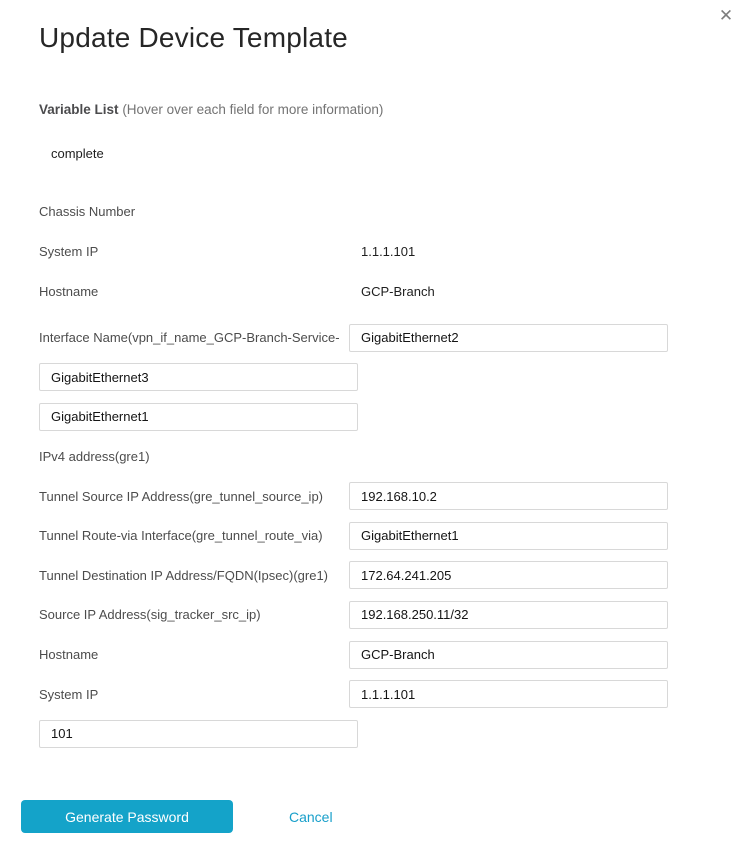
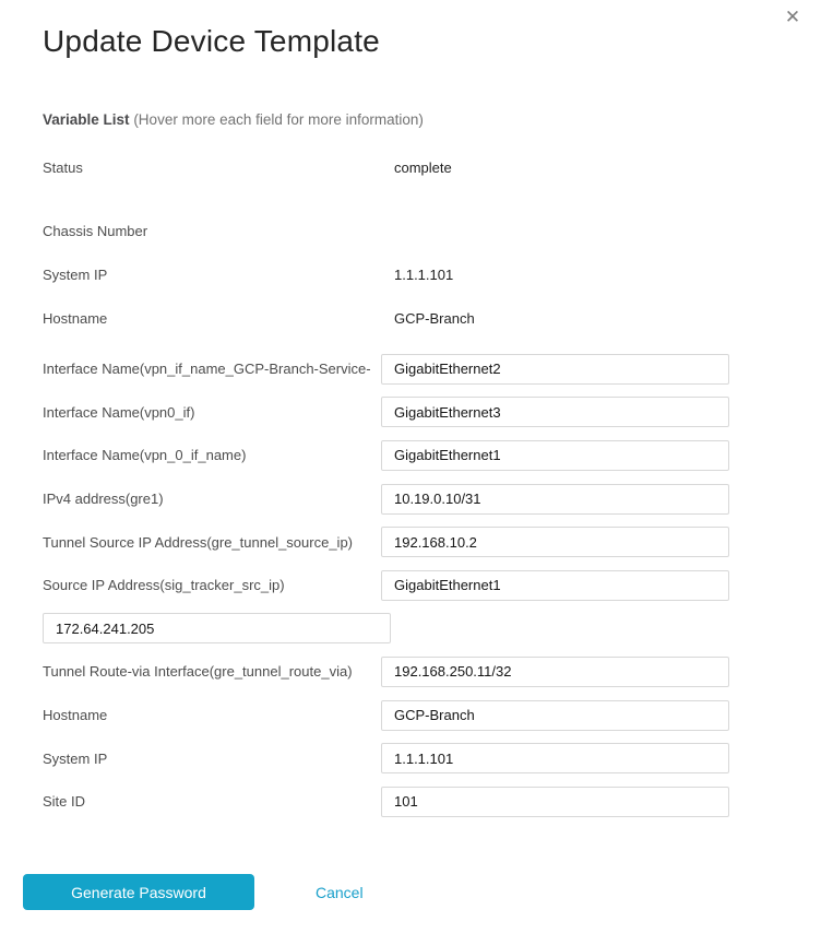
  ✕
  Update Device Template
- Variable List (Hover over each field for more information)
+ Variable List (Hover more each field for more information)
+ Status
  complete
  Chassis Number
  System IP
  1.1.1.101
  Hostname
  GCP-Branch
  Interface Name(vpn_if_name_GCP-Branch-Service-
  GigabitEthernet2
+ Interface Name(vpn0_if)
  GigabitEthernet3
+ Interface Name(vpn_0_if_name)
  GigabitEthernet1
  IPv4 address(gre1)
+ 10.19.0.10/31
  Tunnel Source IP Address(gre_tunnel_source_ip)
  192.168.10.2
- Tunnel Route-via Interface(gre_tunnel_route_via)
+ Source IP Address(sig_tracker_src_ip)
  GigabitEthernet1
- Tunnel Destination IP Address/FQDN(Ipsec)(gre1)
  172.64.241.205
- Source IP Address(sig_tracker_src_ip)
+ Tunnel Route-via Interface(gre_tunnel_route_via)
  192.168.250.11/32
  Hostname
  GCP-Branch
  System IP
  1.1.1.101
+ Site ID
  101
  Generate Password
  Cancel
